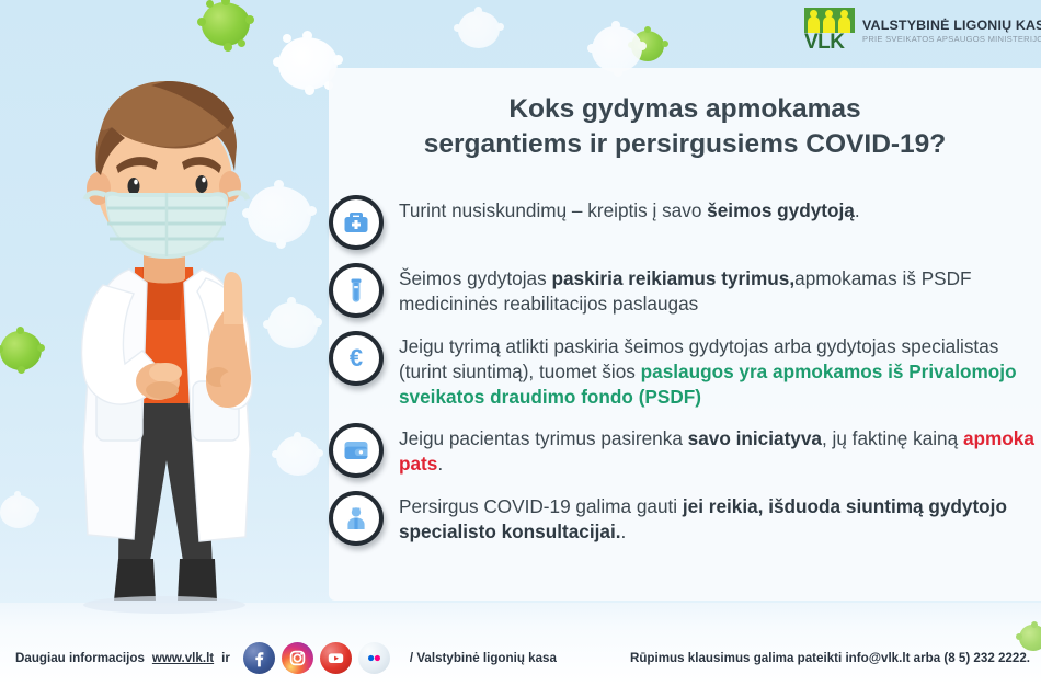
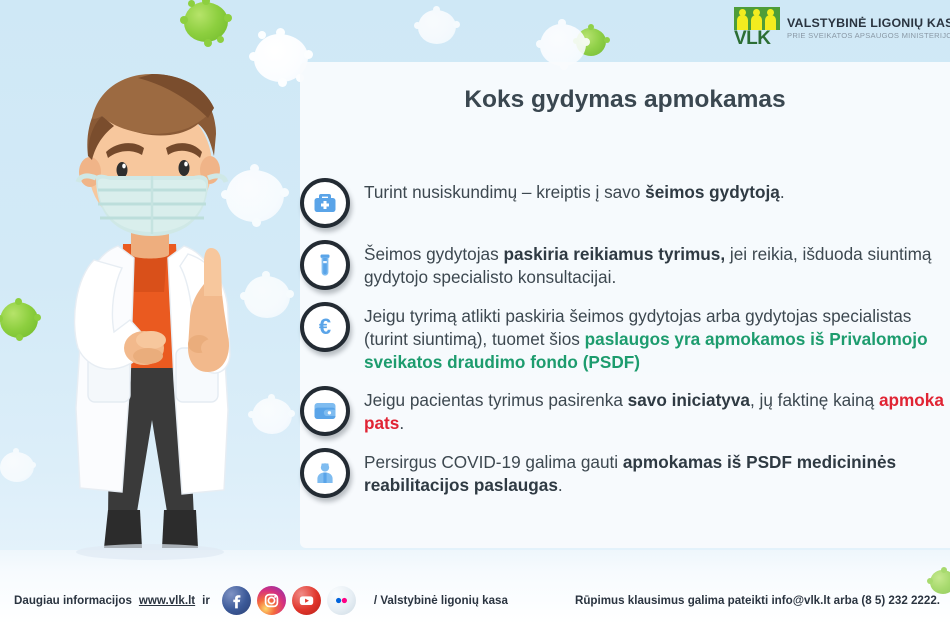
  VLK
  VALSTYBINĖ LIGONIŲ KAS
  PRIE SVEIKATOS APSAUGOS MINISTERIJO
  Koks gydymas apmokamas
- sergantiems ir persirgusiems COVID-19?
  Turint nusiskundimų – kreiptis į savo šeimos gydytoją.
- Šeimos gydytojas paskiria reikiamus tyrimus,apmokamas iš PSDF medicininės reabilitacijos paslaugas
+ Šeimos gydytojas paskiria reikiamus tyrimus, jei reikia, išduoda siuntimą gydytojo specialisto konsultacijai.
  €
  Jeigu tyrimą atlikti paskiria šeimos gydytojas arba gydytojas specialistas (turint siuntimą), tuomet šios paslaugos yra apmokamos iš Privalomojo sveikatos draudimo fondo (PSDF)
  Jeigu pacientas tyrimus pasirenka savo iniciatyva, jų faktinę kainą apmoka pats.
- Persirgus COVID-19 galima gauti jei reikia, išduoda siuntimą gydytojo specialisto konsultacijai..
+ Persirgus COVID-19 galima gauti apmokamas iš PSDF medicininės reabilitacijos paslaugas.
  Daugiau informacijos
  www.vlk.lt
  ir
  / Valstybinė ligonių kasa
  Rūpimus klausimus galima pateikti info@vlk.lt arba (8 5) 232 2222.
